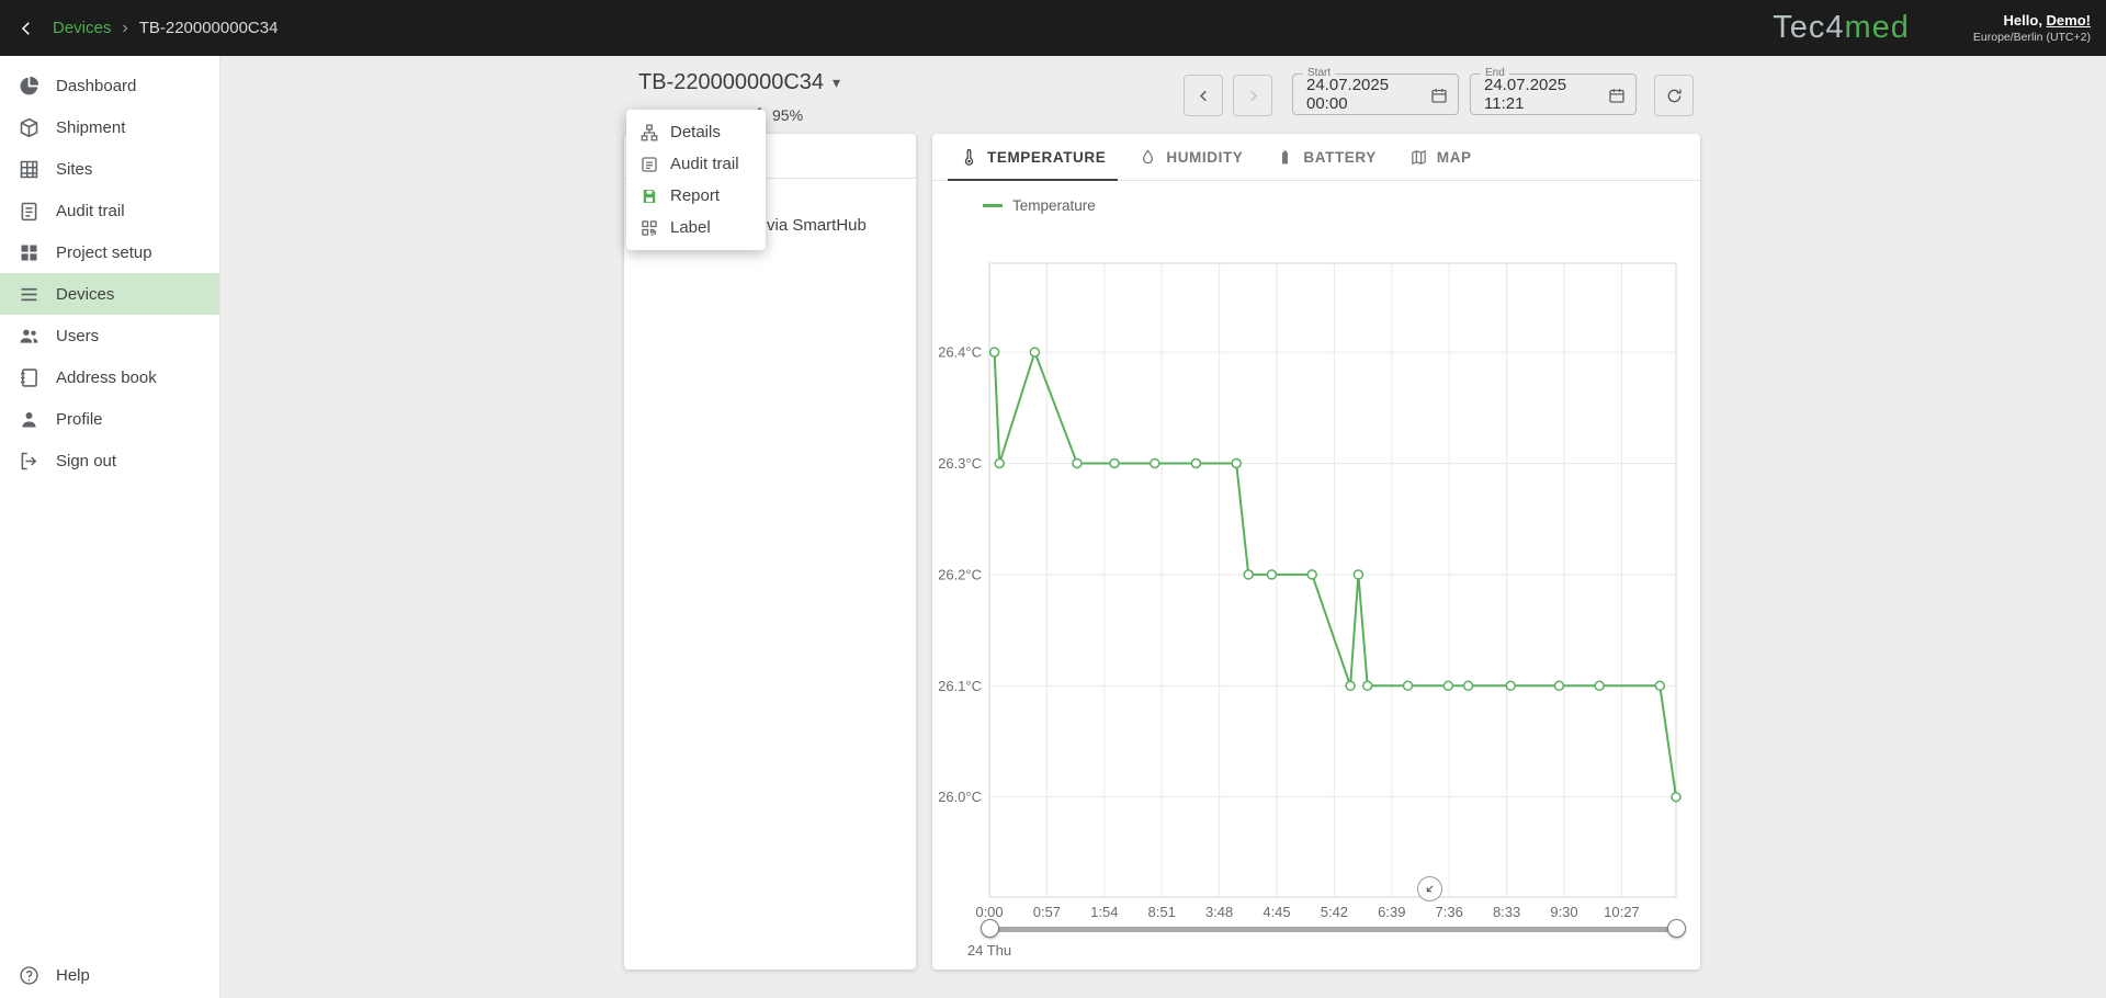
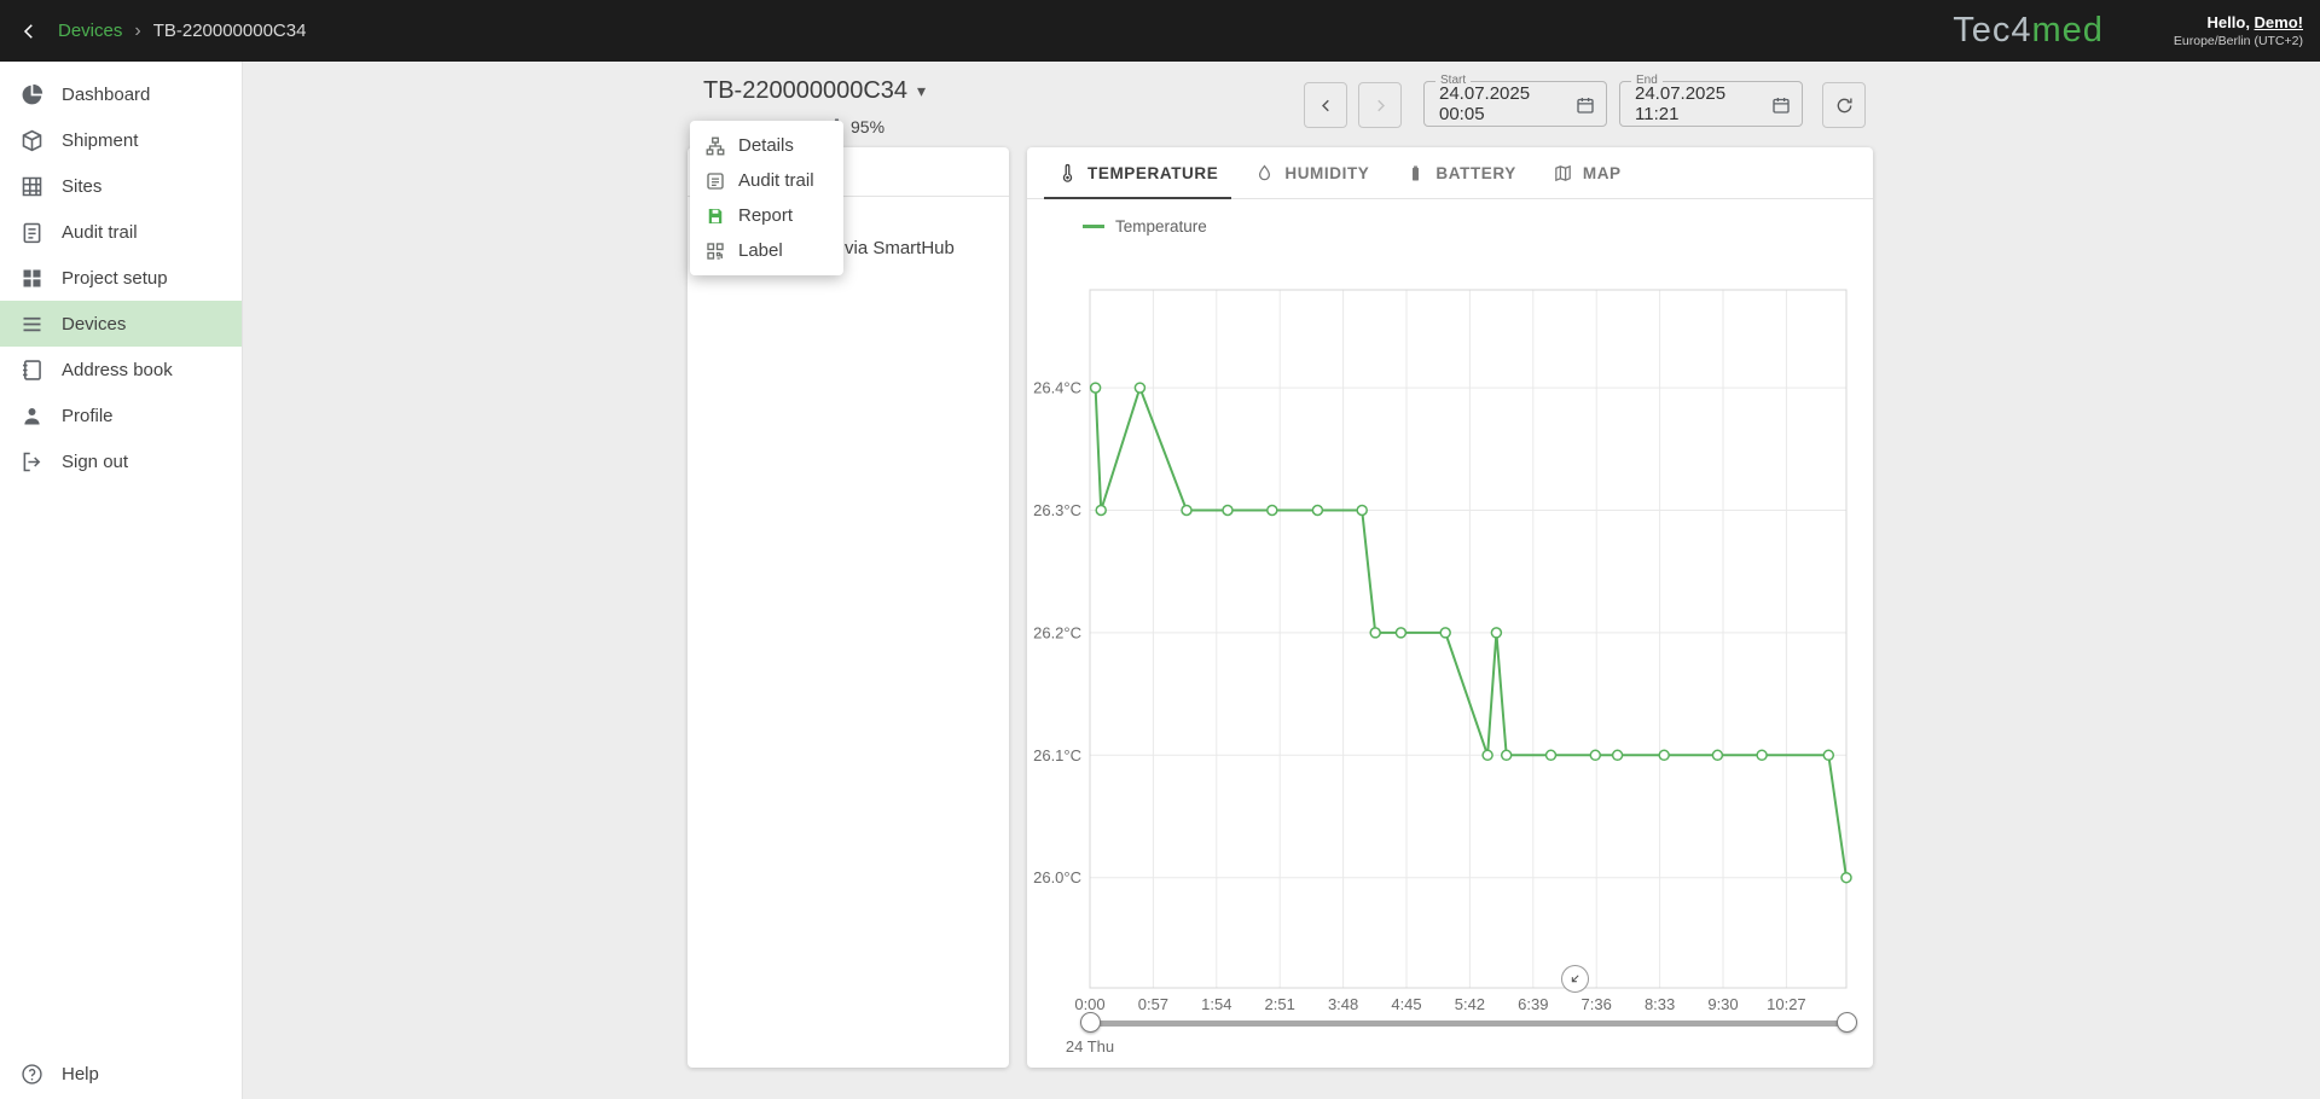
  Devices
  ›
  TB-220000000C34
  Tec4med
  Hello, Demo!
  Europe/Berlin (UTC+2)
  Dashboard
  Shipment
  Sites
  Audit trail
  Project setup
  Devices
- Users
  Address book
  Profile
  Sign out
  Help
  TB-220000000C34
  ▾
  95%
  via SmartHub
  Details
  Audit trail
  Report
  Label
  Start
- 24.07.2025 00:00
+ 24.07.2025 00:05
  End
  24.07.2025 11:21
  TEMPERATURE
  HUMIDITY
  BATTERY
  MAP
  Temperature
  0:00
  0:57
  1:54
- 8:51
+ 2:51
  3:48
  4:45
  5:42
  6:39
  7:36
  8:33
  9:30
  10:27
  26.4°C
  26.3°C
  26.2°C
  26.1°C
  26.0°C
  24 Thu
